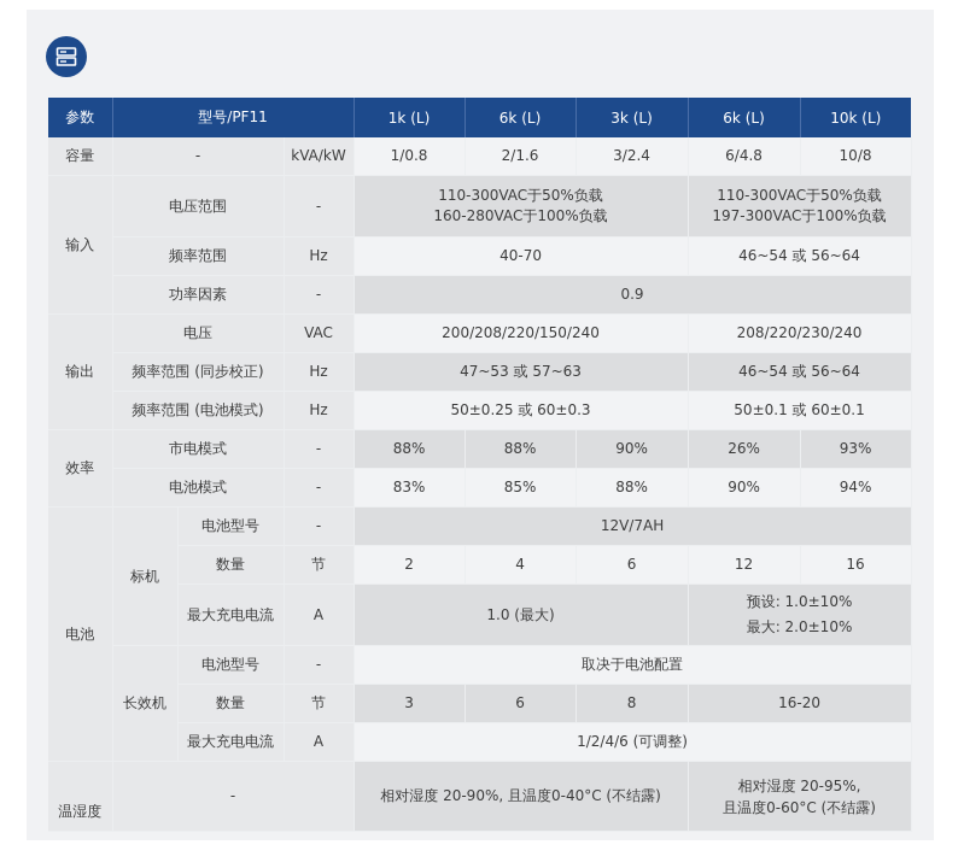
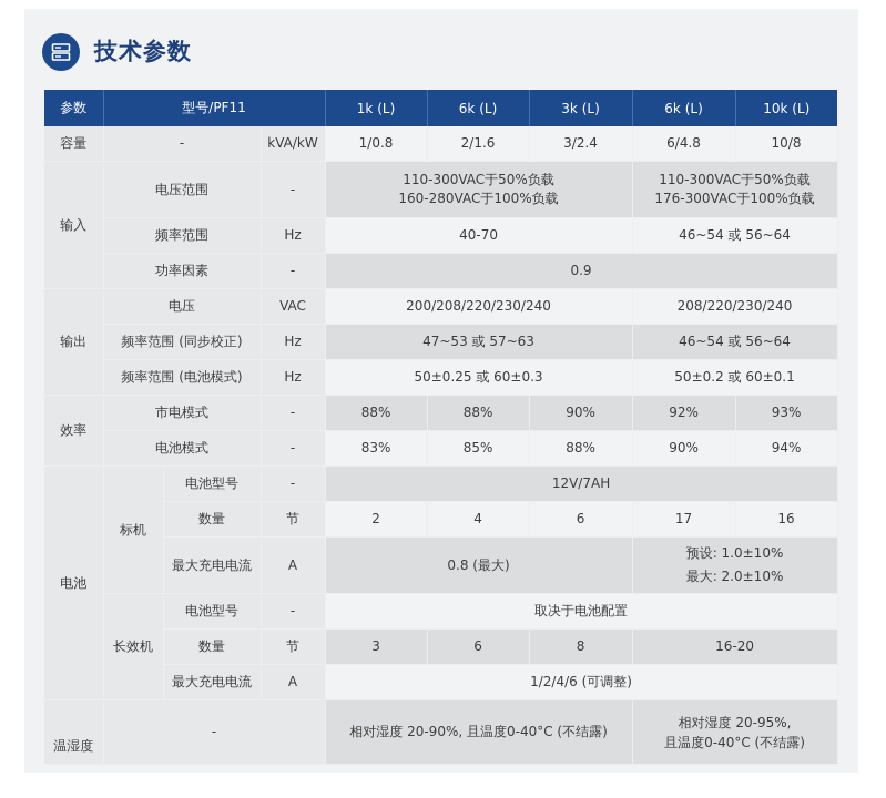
+ 技术参数
  参数	型号/PF11	1k (L)	6k (L)	3k (L)	6k (L)	10k (L)
  容量	-	kVA/kW	1/0.8	2/1.6	3/2.4	6/4.8	10/8
- 输入	电压范围	-	110-300VAC于50%负载 160-280VAC于100%负载	110-300VAC于50%负载 197-300VAC于100%负载
+ 输入	电压范围	-	110-300VAC于50%负载 160-280VAC于100%负载	110-300VAC于50%负载 176-300VAC于100%负载
  频率范围	Hz	40-70	46~54 或 56~64
  功率因素	-	0.9
- 输出	电压	VAC	200/208/220/150/240	208/220/230/240
+ 输出	电压	VAC	200/208/220/230/240	208/220/230/240
  频率范围 (同步校正)	Hz	47~53 或 57~63	46~54 或 56~64
- 频率范围 (电池模式)	Hz	50±0.25 或 60±0.3	50±0.1 或 60±0.1
+ 频率范围 (电池模式)	Hz	50±0.25 或 60±0.3	50±0.2 或 60±0.1
- 效率	市电模式	-	88%	88%	90%	26%	93%
+ 效率	市电模式	-	88%	88%	90%	92%	93%
  电池模式	-	83%	85%	88%	90%	94%
  电池	标机	电池型号	-	12V/7AH
- 数量	节	2	4	6	12	16
+ 数量	节	2	4	6	17	16
- 最大充电电流	A	1.0 (最大)	预设: 1.0±10% 最大: 2.0±10%
+ 最大充电电流	A	0.8 (最大)	预设: 1.0±10% 最大: 2.0±10%
  长效机	电池型号	-	取决于电池配置
  数量	节	3	6	8	16-20
  最大充电电流	A	1/2/4/6 (可调整)
- 温湿度	-	相对湿度 20-90%, 且温度0-40°C (不结露)	相对湿度 20-95%, 且温度0-60°C (不结露)
+ 温湿度	-	相对湿度 20-90%, 且温度0-40°C (不结露)	相对湿度 20-95%, 且温度0-40°C (不结露)
